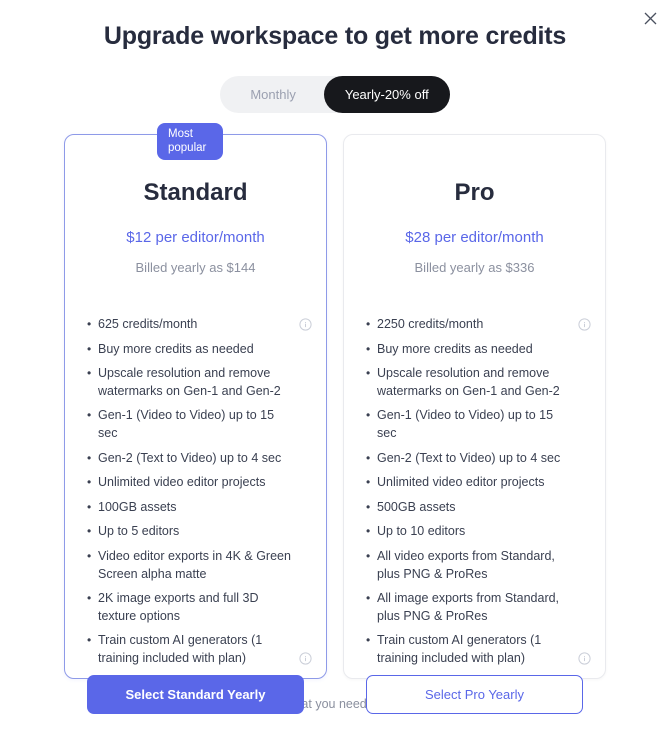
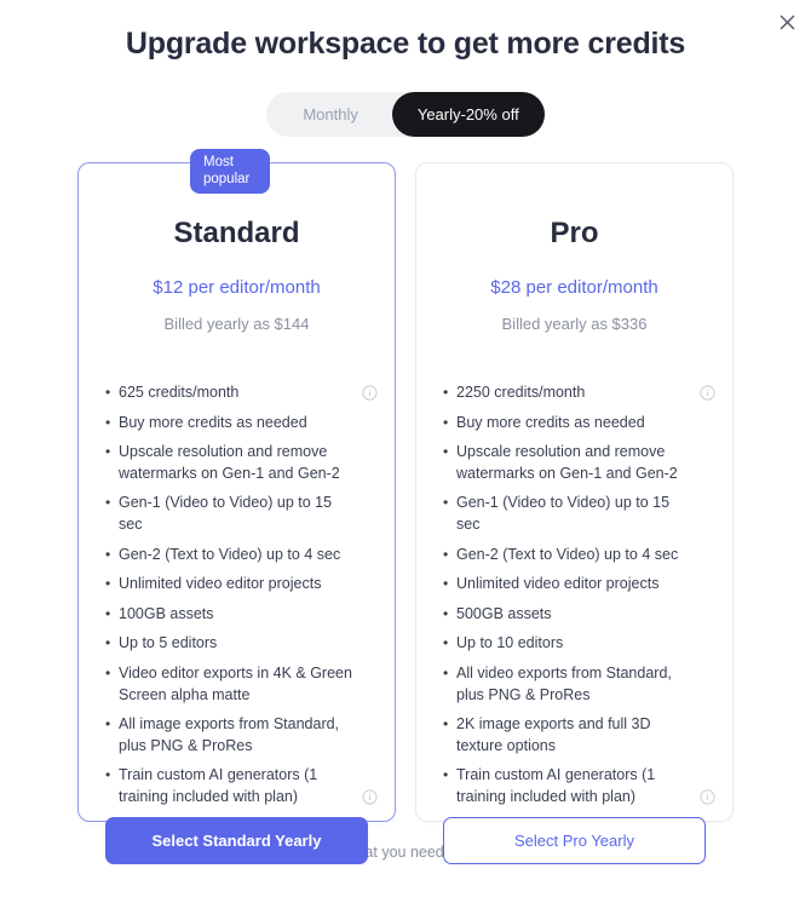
  Upgrade workspace to get more credits
  Monthly
  Yearly-20% off
  Most popular
  Standard
  $12 per editor/month
  Billed yearly as $144
  •
  625 credits/month
  •
  Buy more credits as needed
  •
  Upscale resolution and remove watermarks on Gen-1 and Gen-2
  •
  Gen-1 (Video to Video) up to 15 sec
  •
  Gen-2 (Text to Video) up to 4 sec
  •
  Unlimited video editor projects
  •
  100GB assets
  •
  Up to 5 editors
  •
  Video editor exports in 4K & Green Screen alpha matte
  •
- 2K image exports and full 3D texture options
+ All image exports from Standard, plus PNG & ProRes
  •
  Train custom AI generators (1 training included with plan)
  Select Standard Yearly
  Pro
  $28 per editor/month
  Billed yearly as $336
  •
  2250 credits/month
  •
  Buy more credits as needed
  •
  Upscale resolution and remove watermarks on Gen-1 and Gen-2
  •
  Gen-1 (Video to Video) up to 15 sec
  •
  Gen-2 (Text to Video) up to 4 sec
  •
  Unlimited video editor projects
  •
  500GB assets
  •
  Up to 10 editors
  •
  All video exports from Standard, plus PNG & ProRes
  •
- All image exports from Standard, plus PNG & ProRes
+ 2K image exports and full 3D texture options
  •
  Train custom AI generators (1 training included with plan)
  Select Pro Yearly
